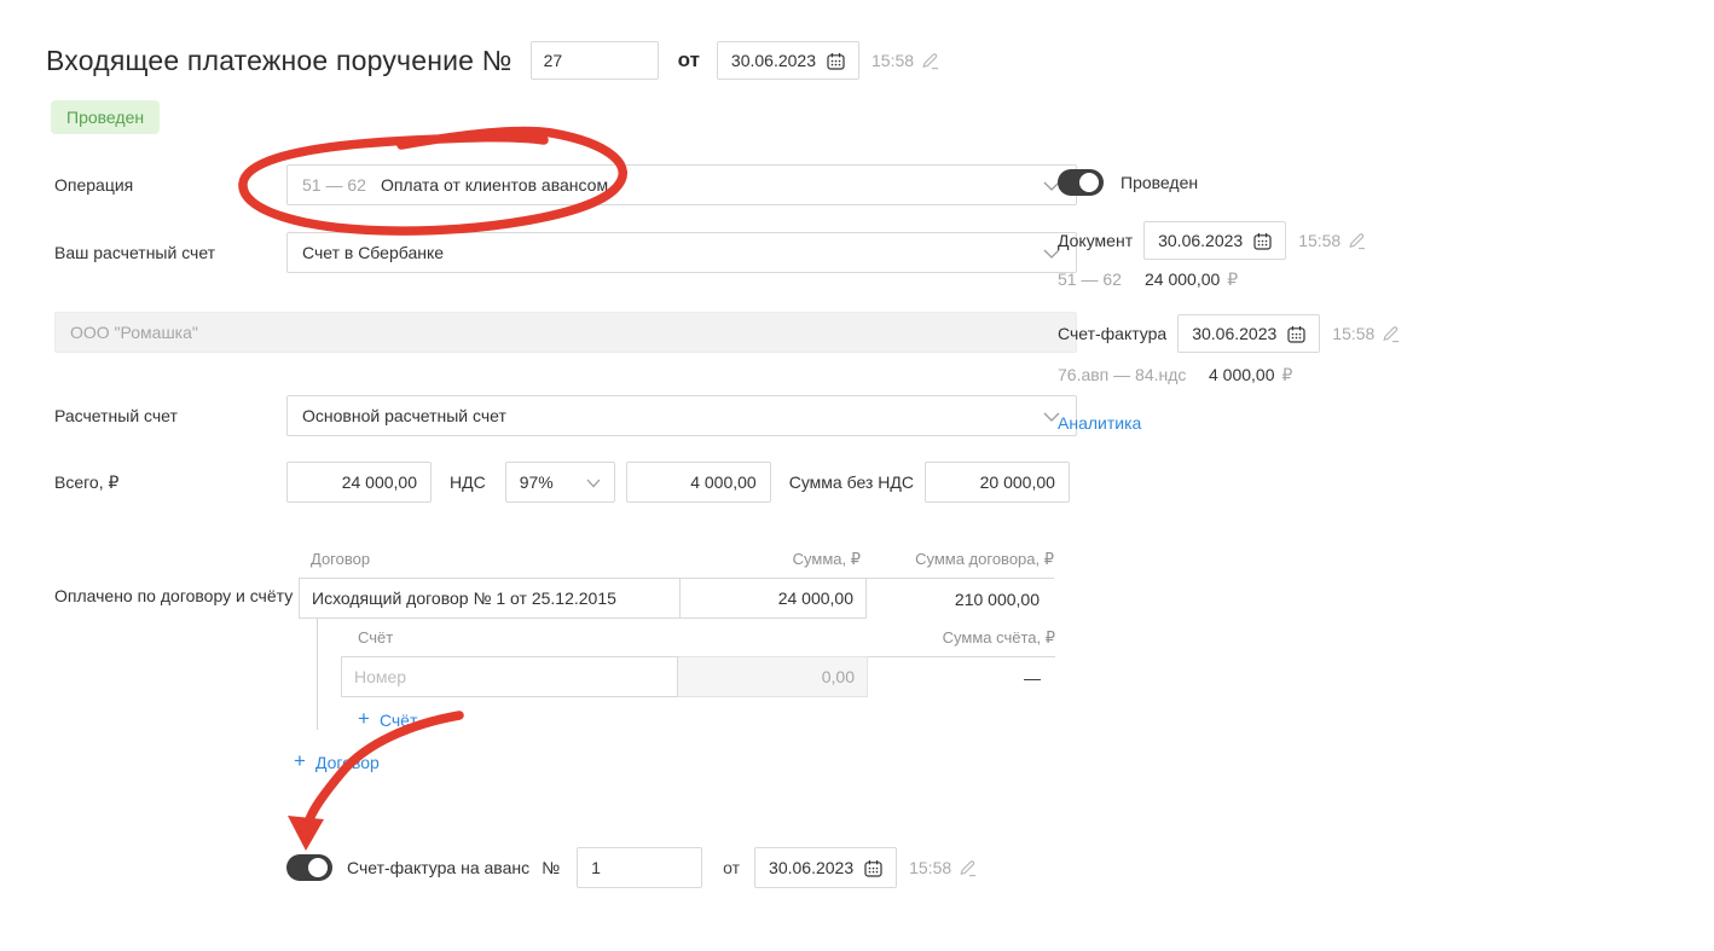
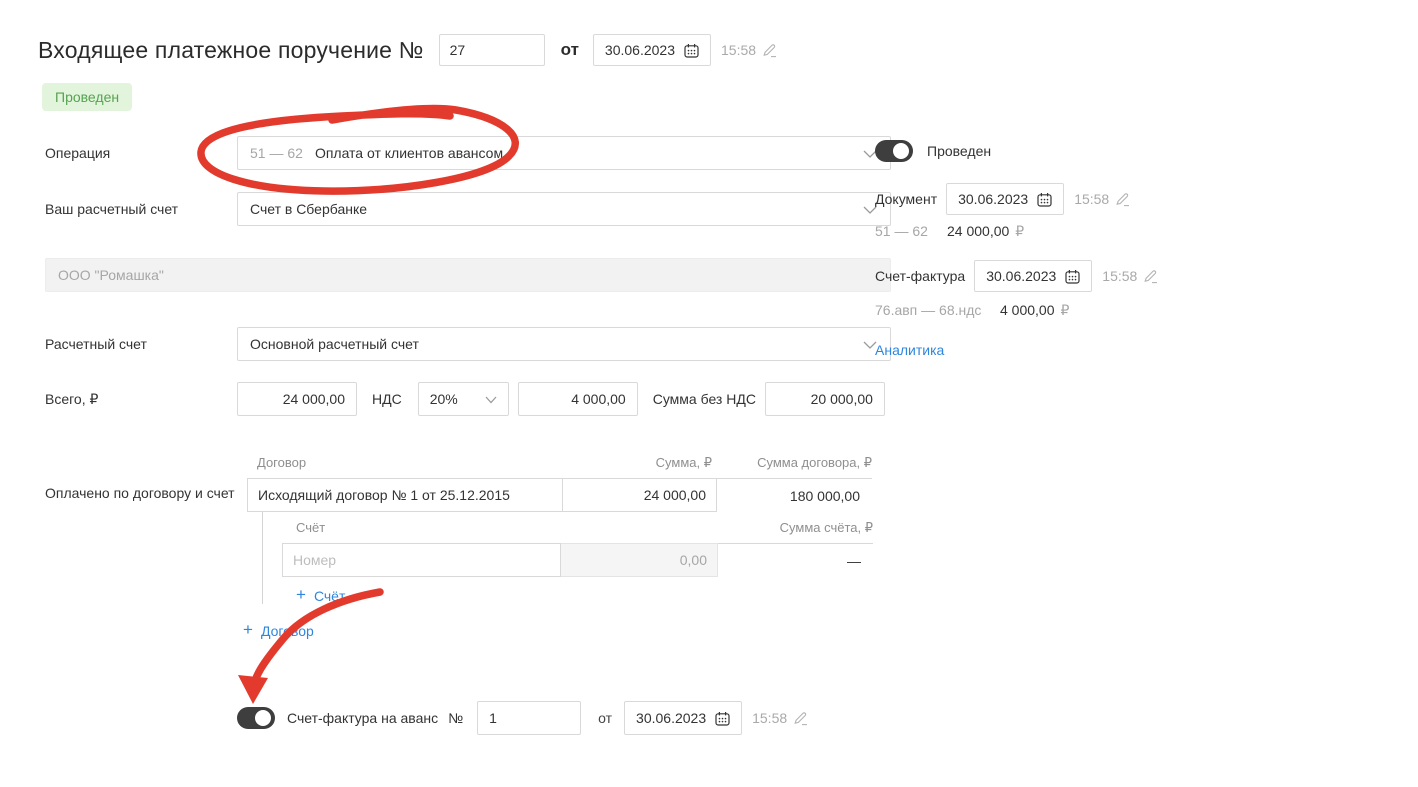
  Входящее платежное поручение №
  27
  от
  30.06.2023
  15:58
  Проведен
  Операция
  51 — 62
  Оплата от клиентов авансом
  Ваш расчетный счет
  Счет в Сбербанке
  ООО "Ромашка"
  Расчетный счет
  Основной расчетный счет
  Всего, ₽
  24 000,00
  НДС
- 97%
+ 20%
  4 000,00
  Сумма без НДС
  20 000,00
  Проведен
  Документ
  30.06.2023
  15:58
  51 — 62
  24 000,00
  ₽
  Счет-фактура
  30.06.2023
  15:58
- 76.авп — 84.ндс
+ 76.авп — 68.ндс
  4 000,00
  ₽
  Аналитика
- Оплачено по договору и счёту
+ Оплачено по договору и счет
  Договор
  Сумма, ₽
  Сумма договора, ₽
  Исходящий договор № 1 от 25.12.2015
  24 000,00
- 210 000,00
+ 180 000,00
  Счёт
  Сумма счёта, ₽
  Номер
  0,00
  —
  +
  Счёт
  +
  Догор
  Счет-фактура на аванс
  №
  1
  от
  30.06.2023
  15:58
